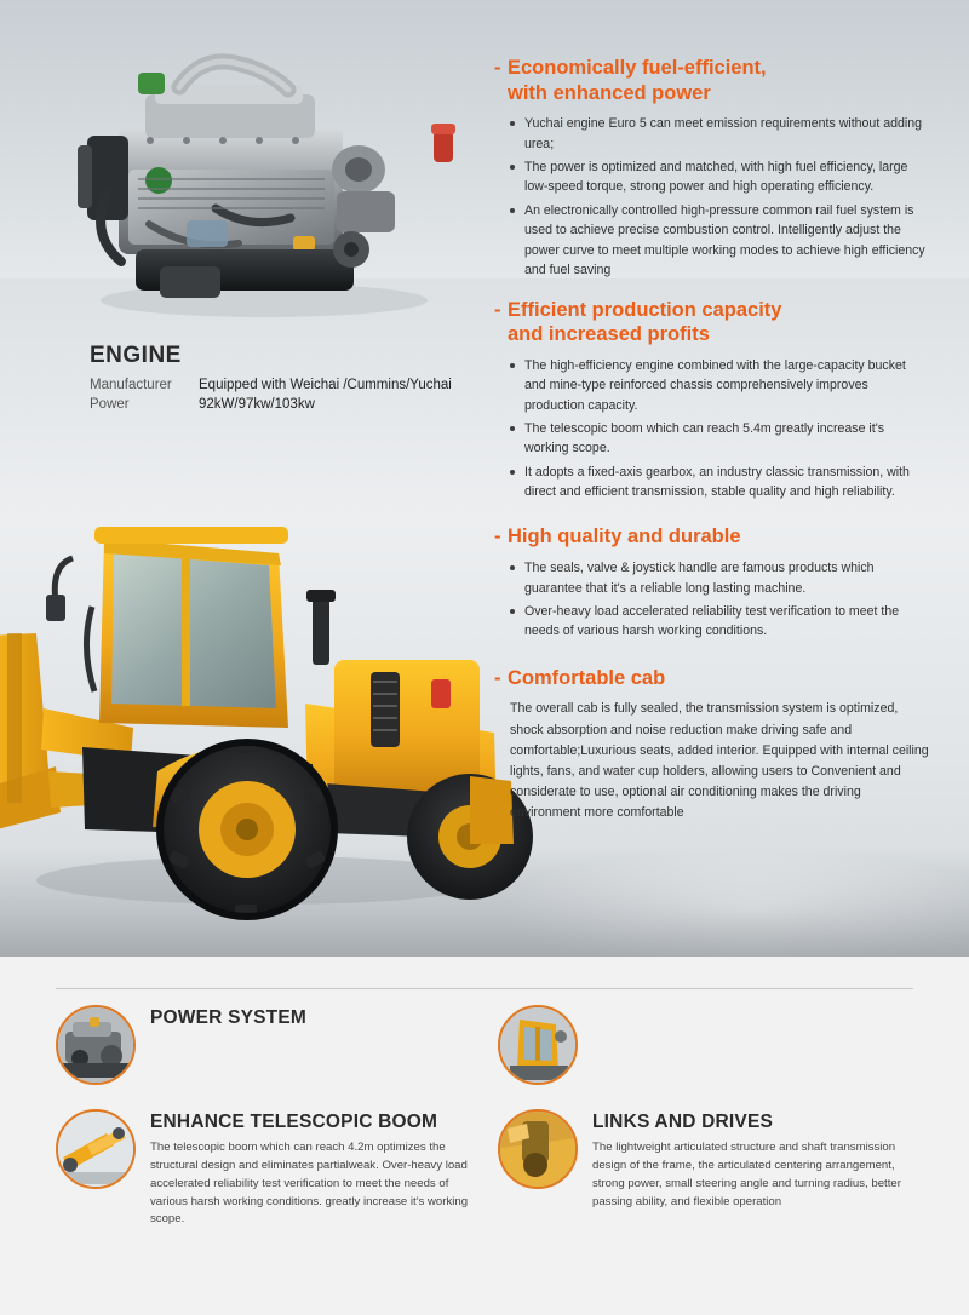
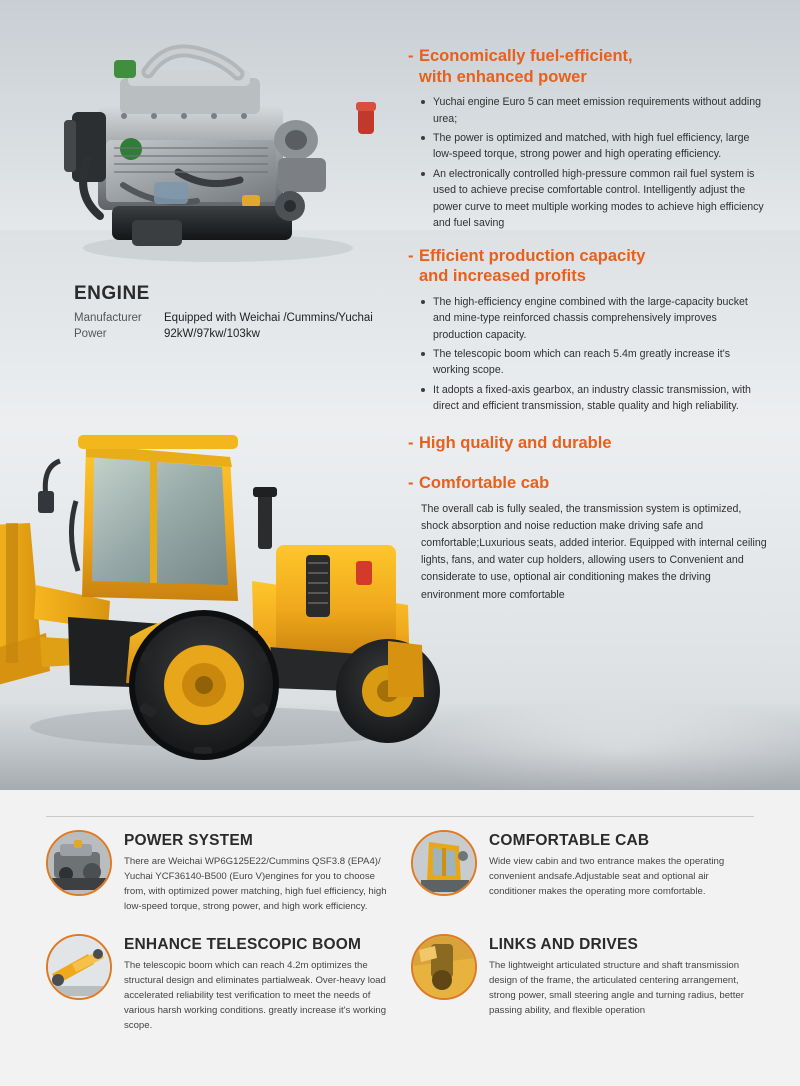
  ENGINE
  Manufacturer
  Equipped with Weichai /Cummins/Yuchai
  Power
  92kW/97kw/103kw
  -
  Economically fuel-efficient,
  with enhanced power
  Yuchai engine Euro 5 can meet emission requirements without adding urea;
  The power is optimized and matched, with high fuel efficiency, large low-speed torque, strong power and high operating efficiency.
- An electronically controlled high-pressure common rail fuel system is used to achieve precise combustion control. Intelligently adjust the power curve to meet multiple working modes to achieve high efficiency and fuel saving
+ An electronically controlled high-pressure common rail fuel system is used to achieve precise comfortable control. Intelligently adjust the power curve to meet multiple working modes to achieve high efficiency and fuel saving
  -
  Efficient production capacity
  and increased profits
  The high-efficiency engine combined with the large-capacity bucket and mine-type reinforced chassis comprehensively improves production capacity.
  The telescopic boom which can reach 5.4m greatly increase it's working scope.
  It adopts a fixed-axis gearbox, an industry classic transmission, with direct and efficient transmission, stable quality and high reliability.
  -
  High quality and durable
- The seals, valve & joystick handle are famous products which guarantee that it's a reliable long lasting machine.
- Over-heavy load accelerated reliability test verification to meet the needs of various harsh working conditions.
  -
  Comfortable cab
  The overall cab is fully sealed, the transmission system is optimized, shock absorption and noise reduction make driving safe and comfortable;Luxurious seats, added interior. Equipped with internal ceiling lights, fans, and water cup holders, allowing users to Convenient and considerate to use, optional air conditioning makes the driving environment more comfortable
  POWER SYSTEM
+ There are Weichai WP6G125E22/Cummins QSF3.8 (EPA4)/ Yuchai YCF36140-B500 (Euro V)engines for you to choose from, with optimized power matching, high fuel efficiency, high low-speed torque, strong power, and high work efficiency.
+ COMFORTABLE CAB
+ Wide view cabin and two entrance makes the operating convenient andsafe.Adjustable seat and optional air conditioner makes the operating more comfortable.
  ENHANCE TELESCOPIC BOOM
  The telescopic boom which can reach 4.2m optimizes the structural design and eliminates partialweak. Over-heavy load accelerated reliability test verification to meet the needs of various harsh working conditions. greatly increase it's working scope.
  LINKS AND DRIVES
  The lightweight articulated structure and shaft transmission design of the frame, the articulated centering arrangement, strong power, small steering angle and turning radius, better passing ability, and flexible operation
